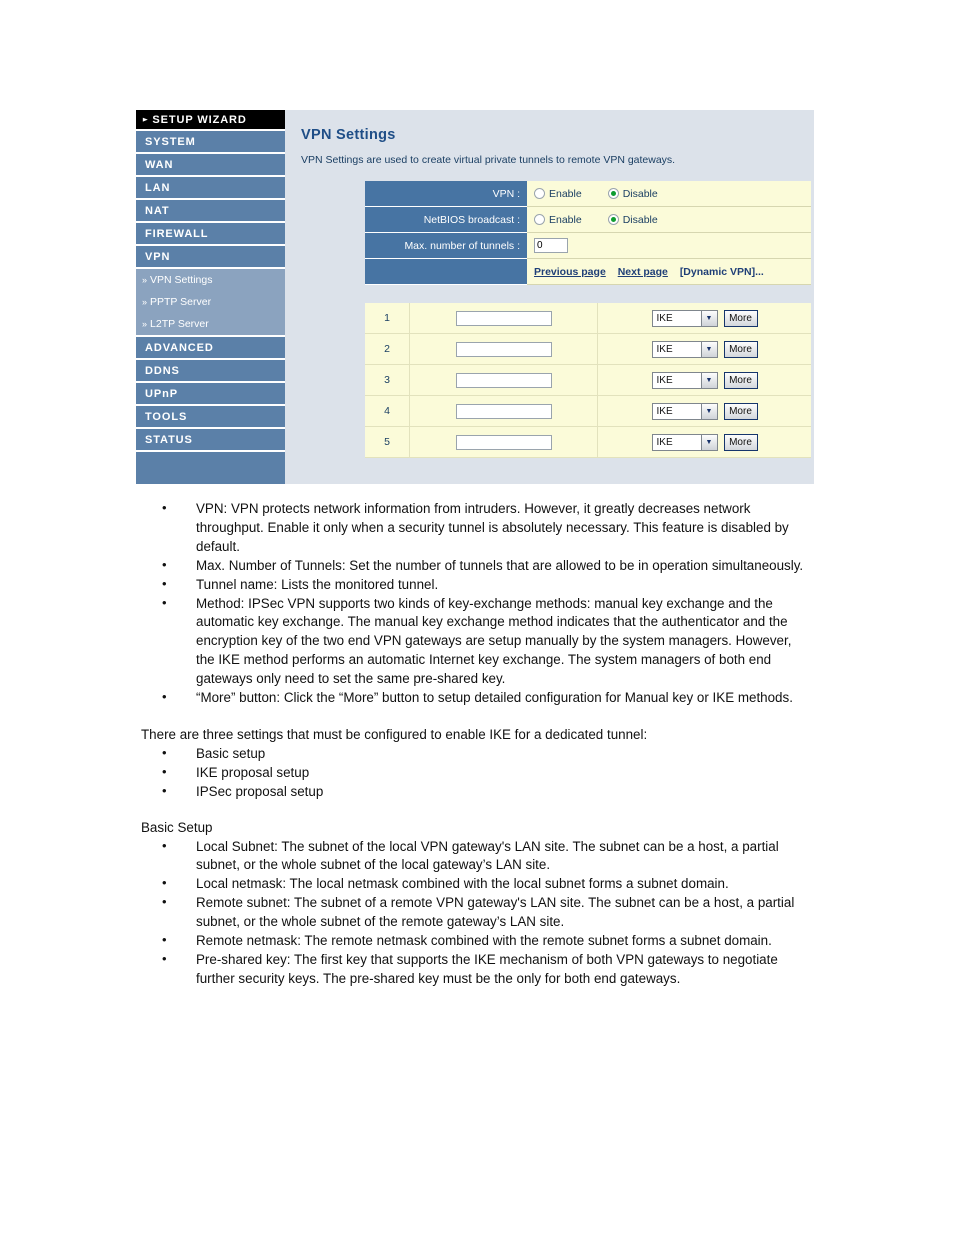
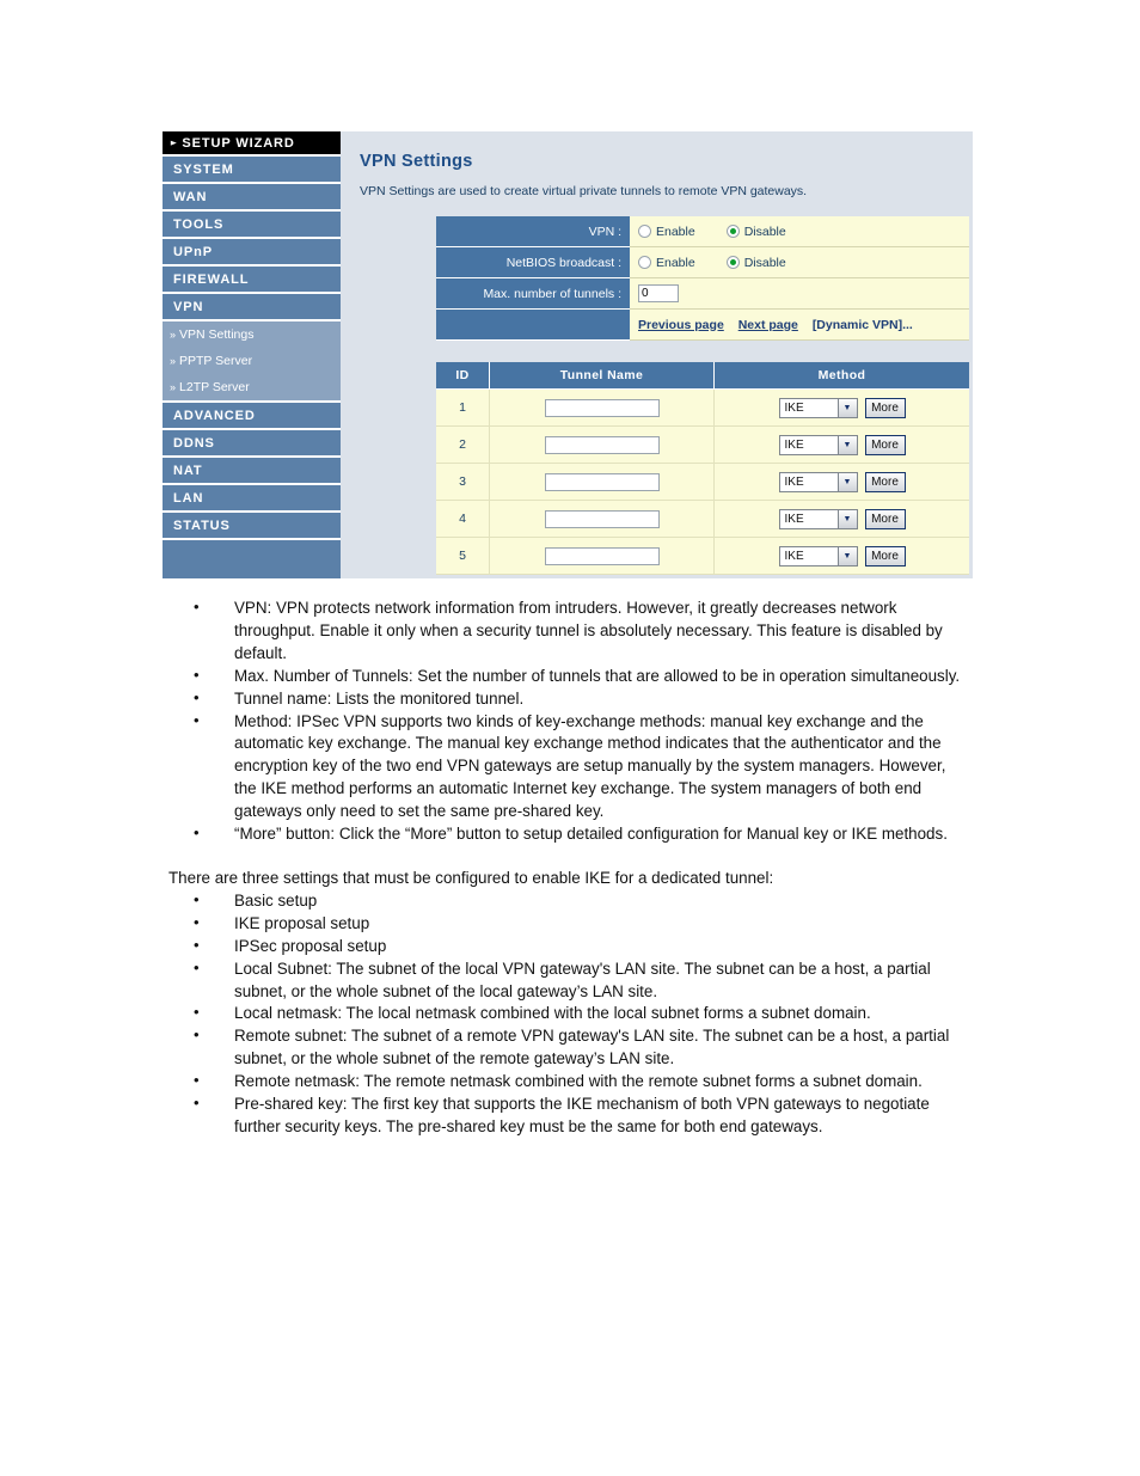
  ▸
  SETUP WIZARD
  SYSTEM
  WAN
- LAN
+ TOOLS
- NAT
+ UPnP
  FIREWALL
  VPN
  »
  VPN Settings
  »
  PPTP Server
  »
  L2TP Server
  ADVANCED
  DDNS
- UPnP
+ NAT
- TOOLS
+ LAN
  STATUS
  VPN Settings
  VPN Settings are used to create virtual private tunnels to remote VPN gateways.
  VPN :	Enable Disable
  NetBIOS broadcast :	Enable Disable
  Max. number of tunnels :	0
  	Previous page Next page [Dynamic VPN]...
+ ID	Tunnel Name	Method
  1		IKE More
  2		IKE More
  3		IKE More
  4		IKE More
  5		IKE More
  VPN: VPN protects network information from intruders. However, it greatly decreases network throughput. Enable it only when a security tunnel is absolutely necessary. This feature is disabled by default.
  Max. Number of Tunnels: Set the number of tunnels that are allowed to be in operation simultaneously.
  Tunnel name: Lists the monitored tunnel.
  Method: IPSec VPN supports two kinds of key-exchange methods: manual key exchange and the automatic key exchange. The manual key exchange method indicates that the authenticator and the encryption key of the two end VPN gateways are setup manually by the system managers. However, the IKE method performs an automatic Internet key exchange. The system managers of both end gateways only need to set the same pre-shared key.
  “More” button: Click the “More” button to setup detailed configuration for Manual key or IKE methods.
  There are three settings that must be configured to enable IKE for a dedicated tunnel:
  Basic setup
  IKE proposal setup
  IPSec proposal setup
- Basic Setup
  Local Subnet: The subnet of the local VPN gateway's LAN site. The subnet can be a host, a partial subnet, or the whole subnet of the local gateway’s LAN site.
  Local netmask: The local netmask combined with the local subnet forms a subnet domain.
  Remote subnet: The subnet of a remote VPN gateway's LAN site. The subnet can be a host, a partial subnet, or the whole subnet of the remote gateway’s LAN site.
  Remote netmask: The remote netmask combined with the remote subnet forms a subnet domain.
- Pre-shared key: The first key that supports the IKE mechanism of both VPN gateways to negotiate further security keys. The pre-shared key must be the only for both end gateways.
+ Pre-shared key: The first key that supports the IKE mechanism of both VPN gateways to negotiate further security keys. The pre-shared key must be the same for both end gateways.
